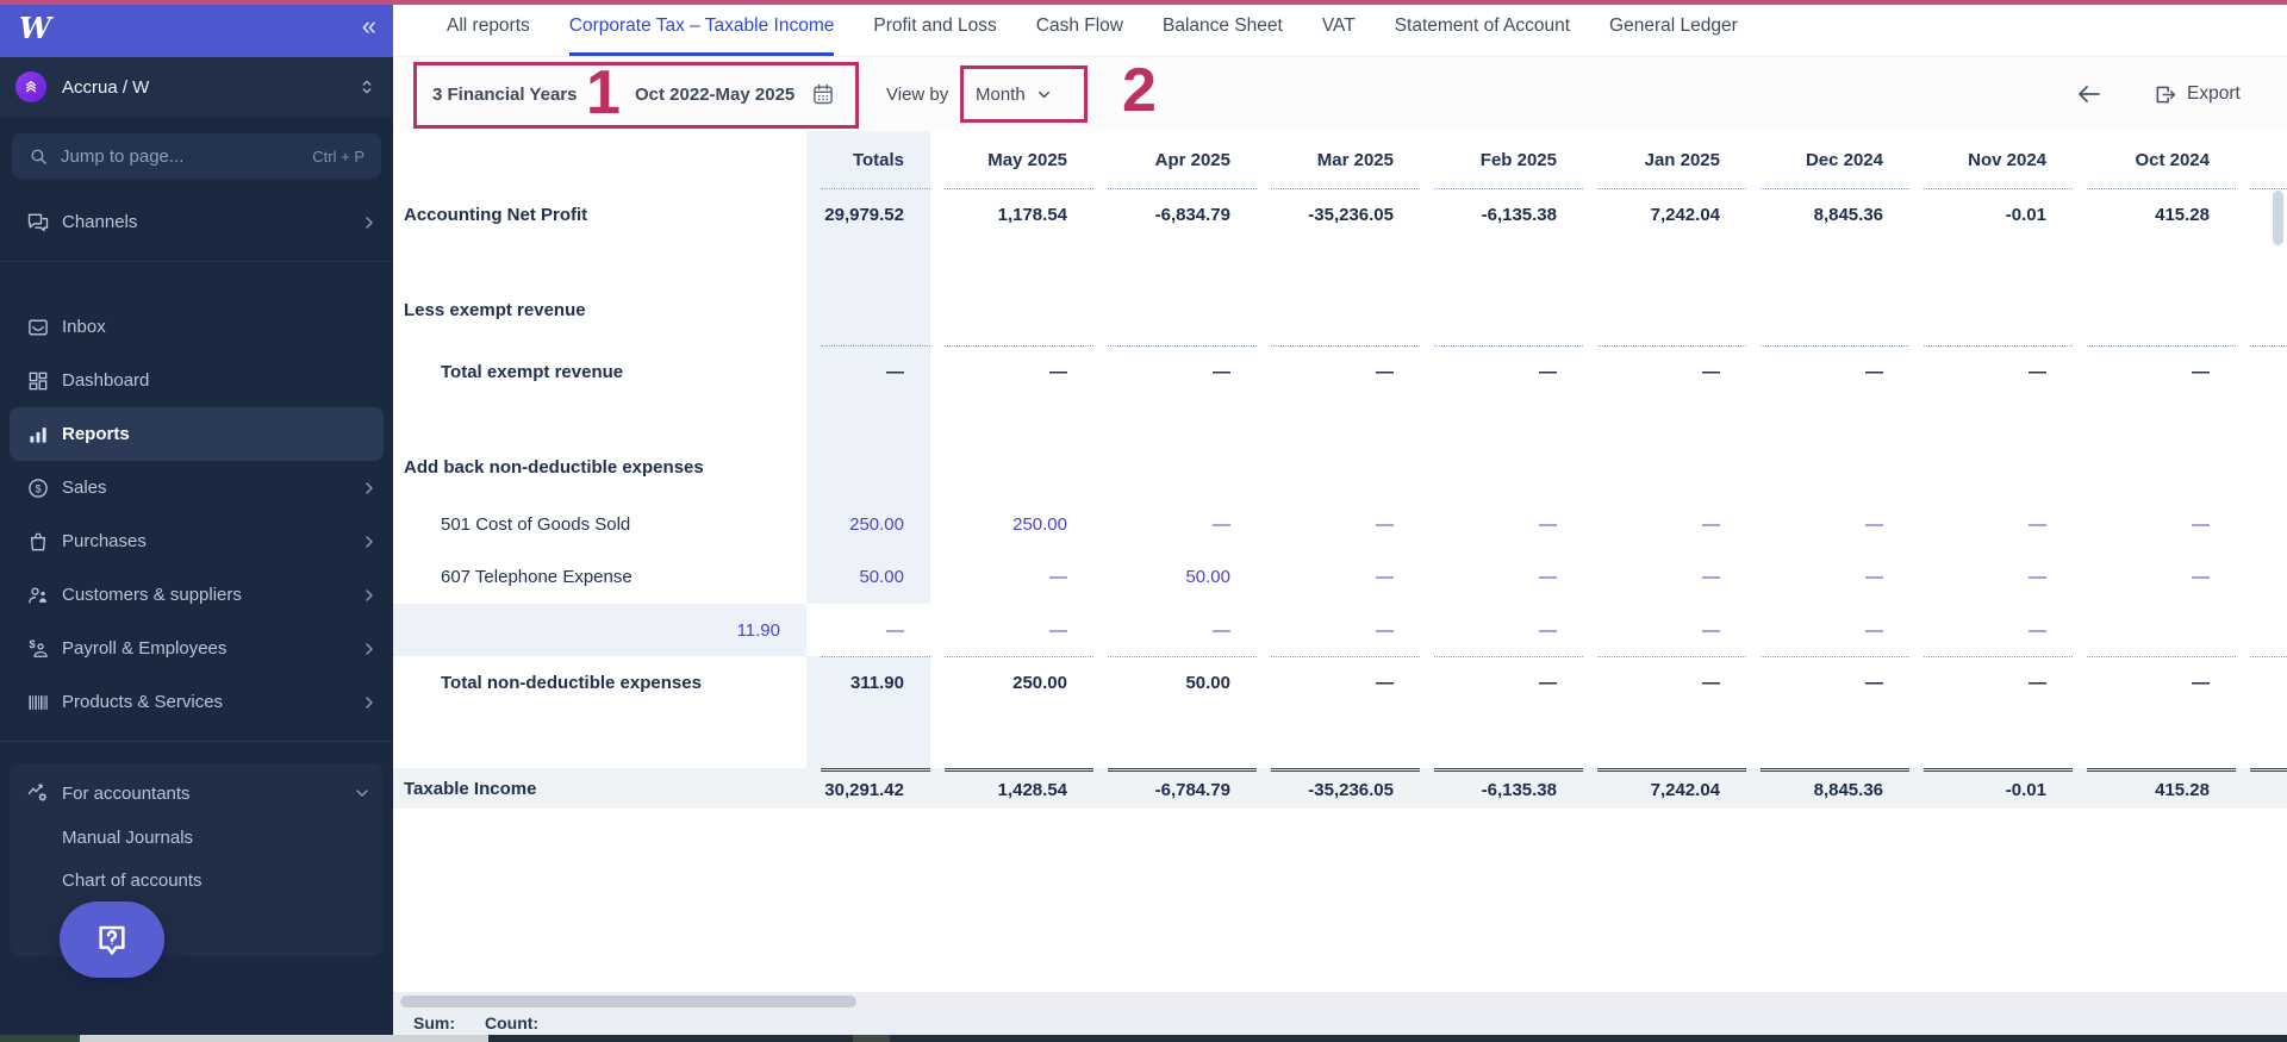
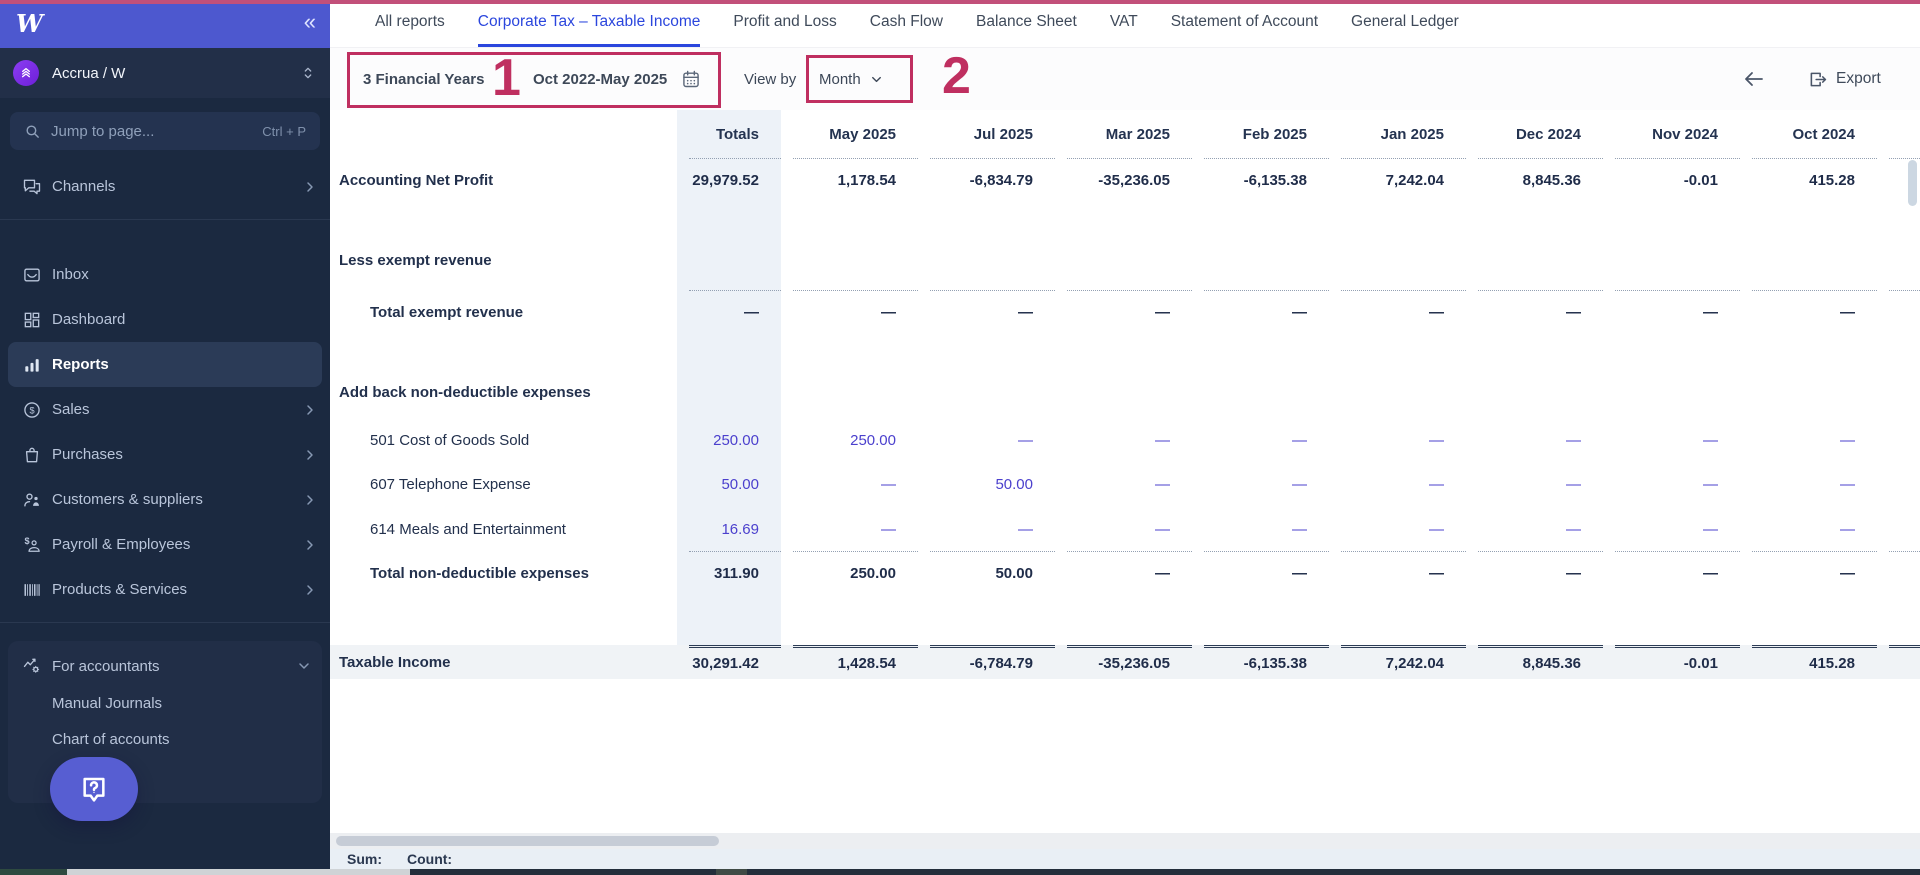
  W
  «
  Accrua / W
  Jump to page...
  Ctrl + P
  Channels
  Inbox
  Dashboard
  Reports
  $
  Sales
  Purchases
  Customers & suppliers
  $
  Payroll & Employees
  Products & Services
  For accountants
  Manual Journals
  Chart of accounts
  All reports
  Corporate Tax – Taxable Income
  Profit and Loss
  Cash Flow
  Balance Sheet
  VAT
  Statement of Account
  General Ledger
  1
  2
  3 Financial Years
  Oct 2022-May 2025
  View by
  Month
  Export
  Totals
  May 2025
- Apr 2025
+ Jul 2025
  Mar 2025
  Feb 2025
  Jan 2025
  Dec 2024
  Nov 2024
  Oct 2024
  Accounting Net Profit
  29,979.52
  1,178.54
  -6,834.79
  -35,236.05
  -6,135.38
  7,242.04
  8,845.36
  -0.01
  415.28
  Less exempt revenue
  Total exempt revenue
  —
  —
  —
  —
  —
  —
  —
  —
  —
  Add back non-deductible expenses
  501 Cost of Goods Sold
  250.00
  250.00
  —
  —
  —
  —
  —
  —
  —
  607 Telephone Expense
  50.00
  —
  50.00
  —
  —
  —
  —
  —
  —
+ 614 Meals and Entertainment
- 11.90
+ 16.69
  —
  —
  —
  —
  —
  —
  —
  —
  Total non-deductible expenses
  311.90
  250.00
  50.00
  —
  —
  —
  —
  —
  —
  Taxable Income
  30,291.42
  1,428.54
  -6,784.79
  -35,236.05
  -6,135.38
  7,242.04
  8,845.36
  -0.01
  415.28
  Sum:
  Count:
